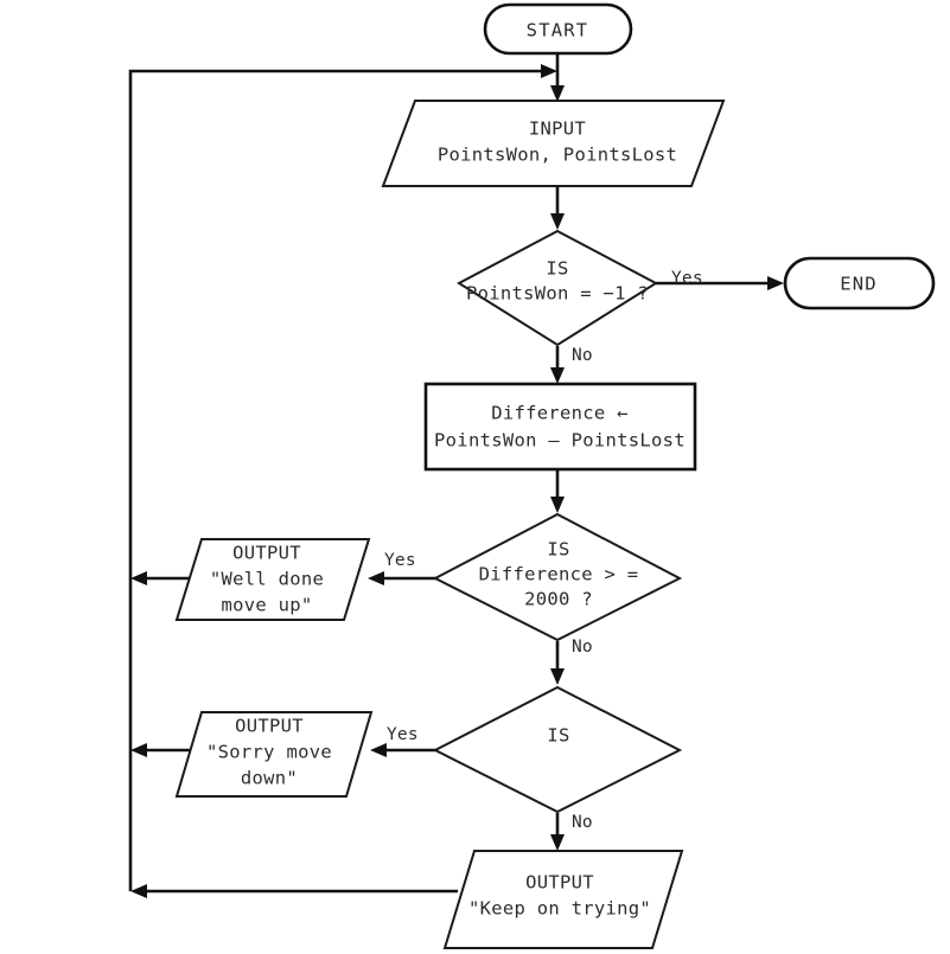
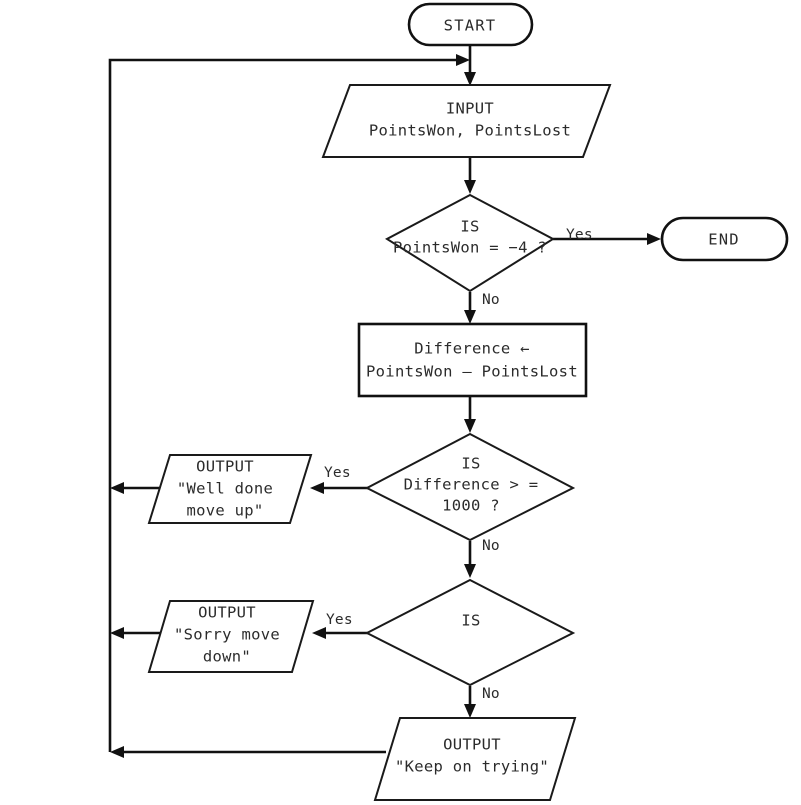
  START
  END
  INPUT
  PointsWon, PointsLost
  IS
- PointsWon = −1 ?
+ PointsWon = −4 ?
  Difference ←
  PointsWon – PointsLost
  IS
  Difference > =
- 2000 ?
+ 1000 ?
  OUTPUT
  "Well done
  move up"
  IS
  OUTPUT
  "Sorry move
  down"
  OUTPUT
  "Keep on trying"
  Yes
  No
  Yes
  No
  Yes
  No
